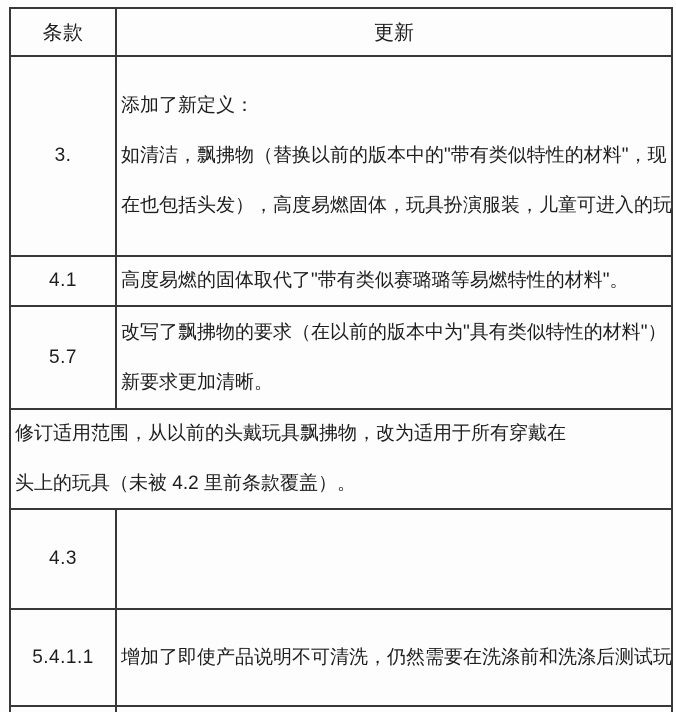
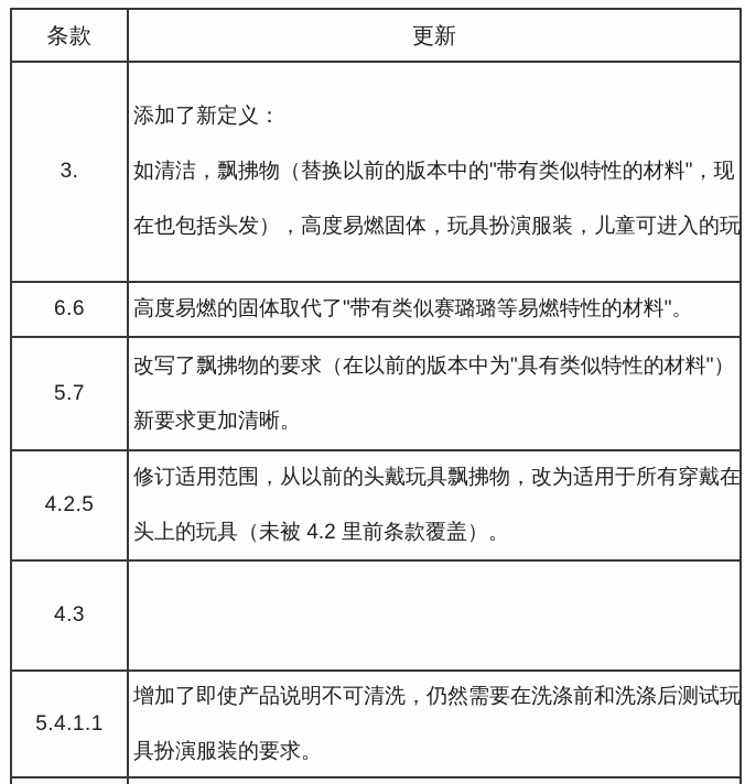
  条款
  更新
  3.
  添加了新定义：
  如清洁，飘拂物（替换以前的版本中的"带有类似特性的材料"，现
  在也包括头发），高度易燃固体，玩具扮演服装，儿童可进入的玩
- 4.1
+ 6.6
  高度易燃的固体取代了"带有类似赛璐璐等易燃特性的材料"。
  5.7
  改写了飘拂物的要求（在以前的版本中为"具有类似特性的材料"）
  新要求更加清晰。
+ 4.2.5
  修订适用范围，从以前的头戴玩具飘拂物，改为适用于所有穿戴在
  头上的玩具（未被 4.2 里前条款覆盖）。
  4.3
  5.4.1.1
  增加了即使产品说明不可清洗，仍然需要在洗涤前和洗涤后测试玩
+ 具扮演服装的要求。
